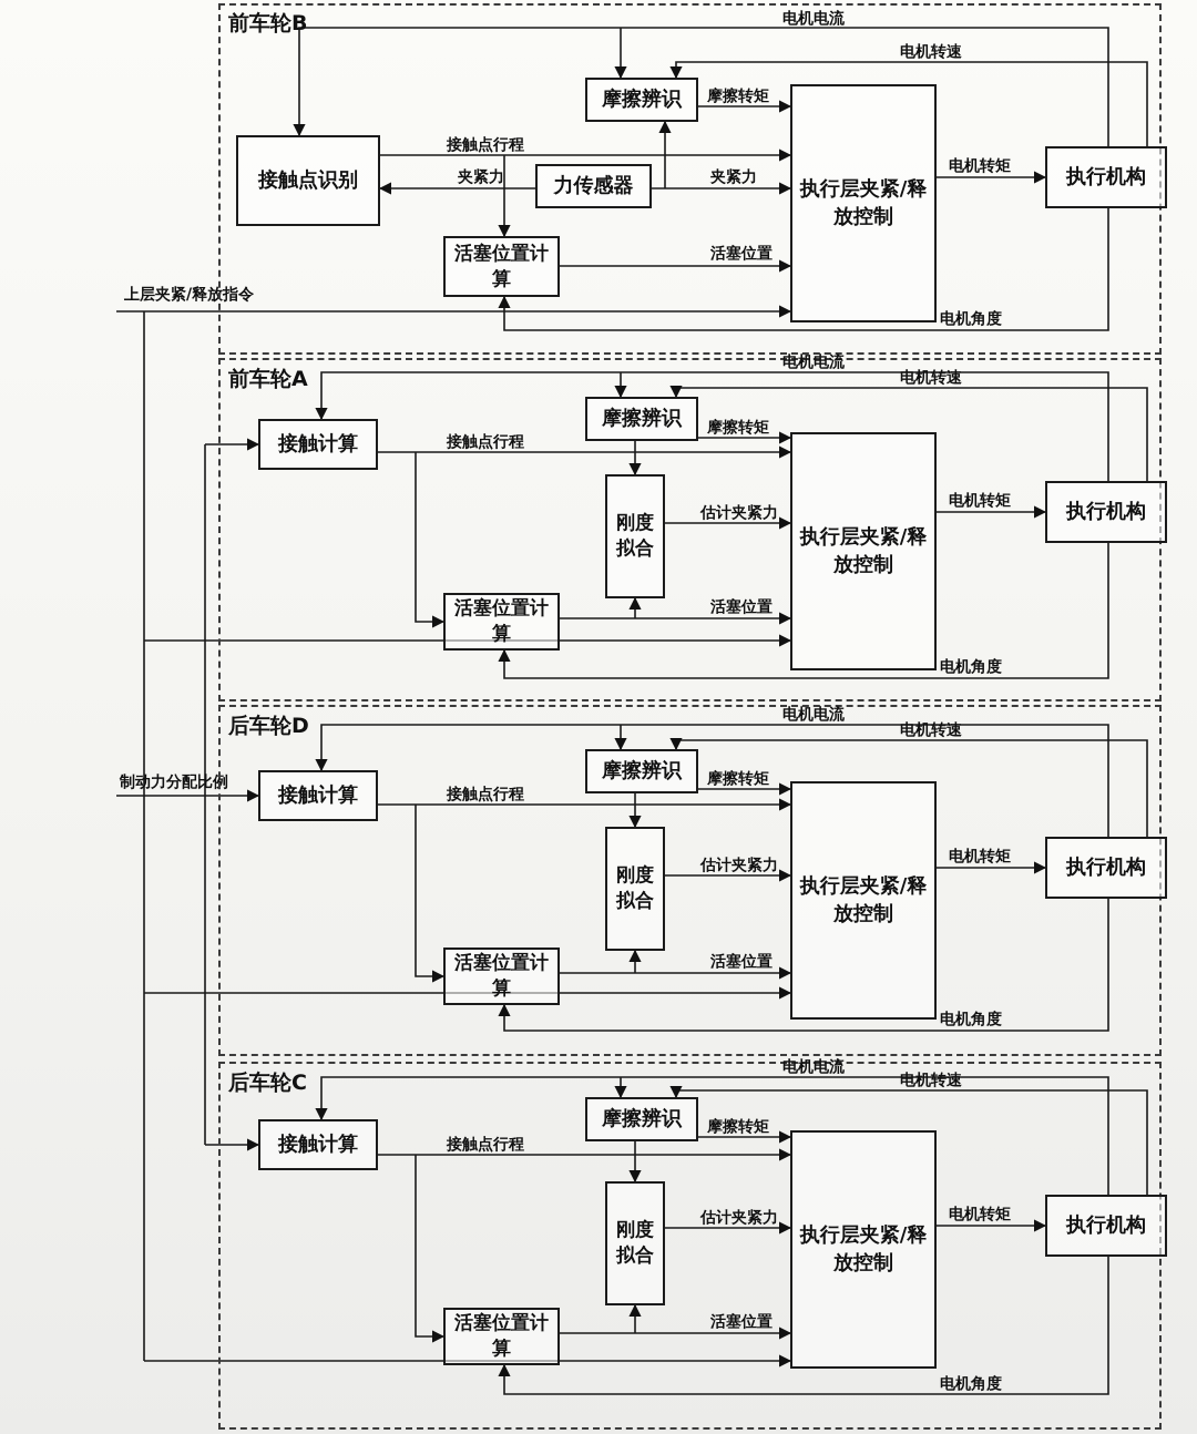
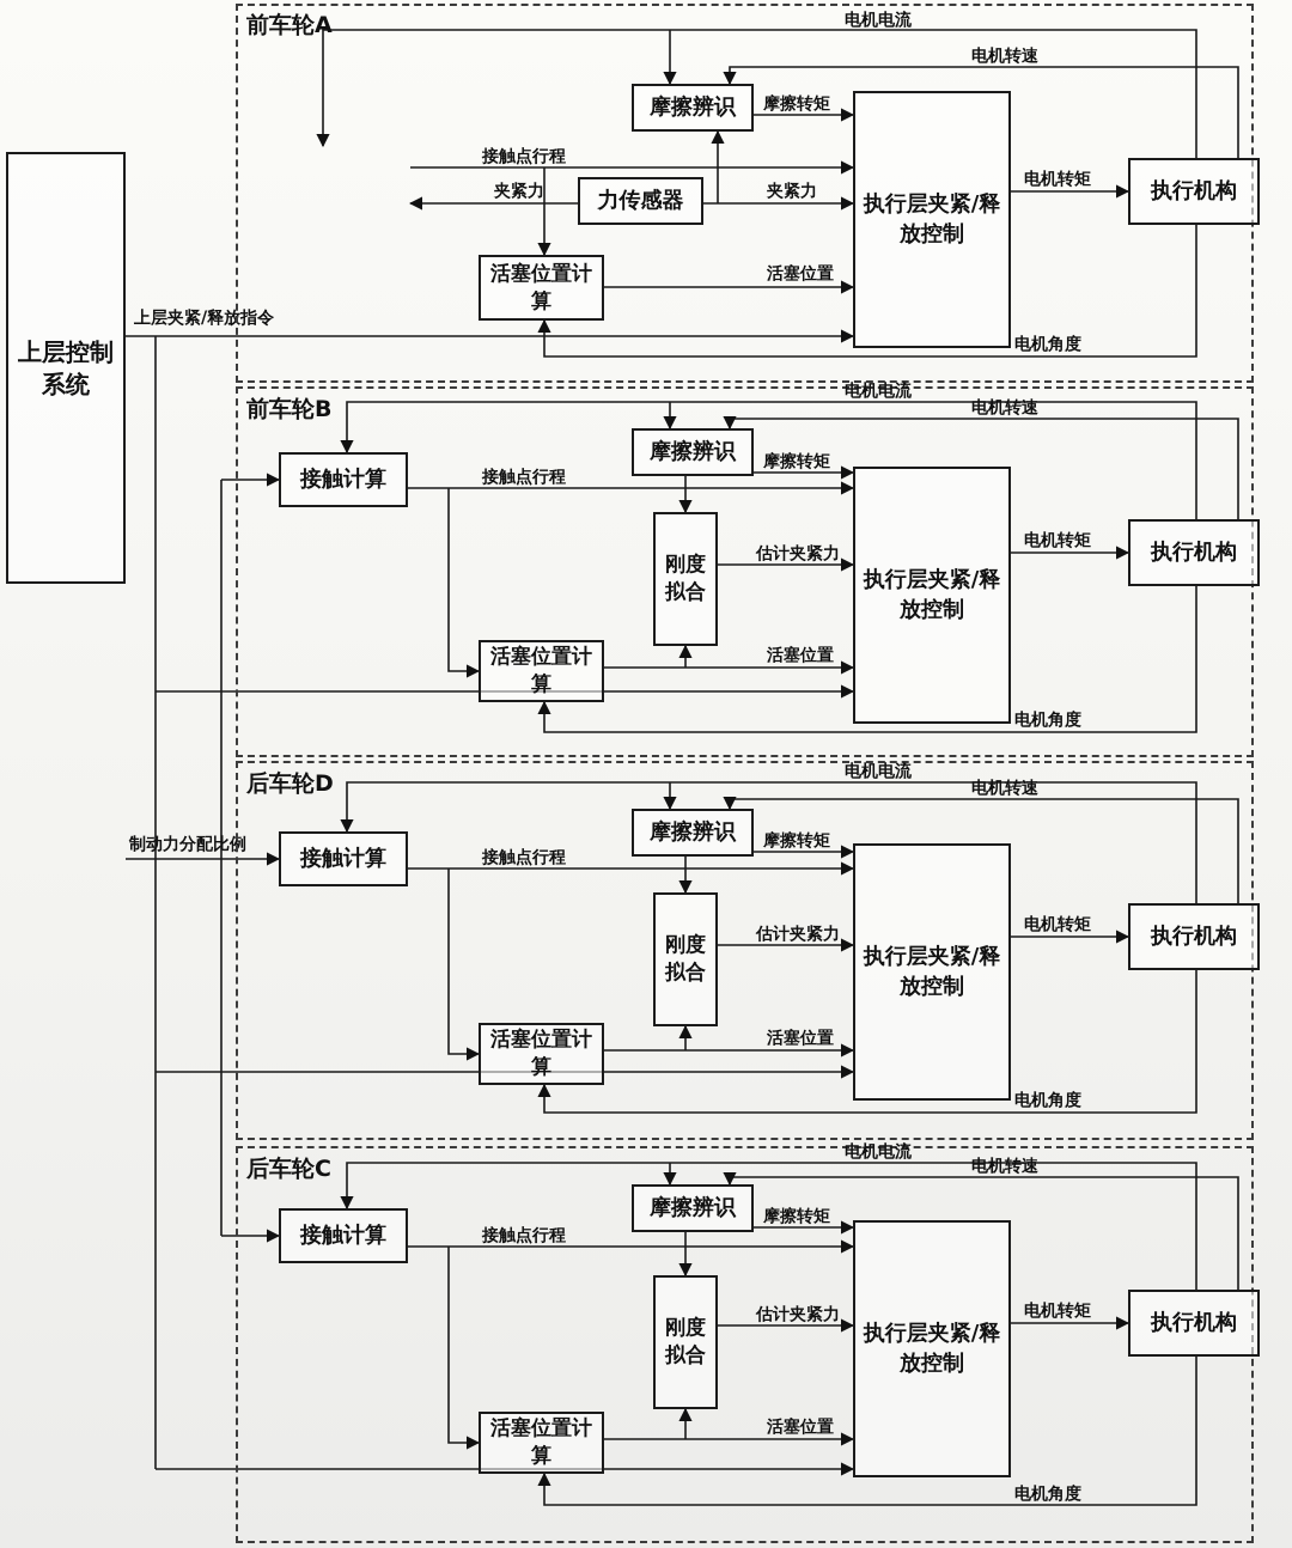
+ 上层控制系统
  上层夹紧/释放指令
  制动力分配比例
- 前车轮B
+ 前车轮A
- 接触点识别
  摩擦辨识
  力传感器
  活塞位置计算
  执行层夹紧/释放控制
  执行机构
  电机电流
  电机转速
  摩擦转矩
  接触点行程
  夹紧力
  夹紧力
  电机转矩
  活塞位置
  电机角度
- 前车轮A
+ 前车轮B
  接触计算
  摩擦辨识
  刚度拟合
  活塞位置计算
  执行层夹紧/释放控制
  执行机构
  电机电流
  电机转速
  摩擦转矩
  接触点行程
  估计夹紧力
  电机转矩
  活塞位置
  电机角度
  后车轮D
  接触计算
  摩擦辨识
  刚度拟合
  活塞位置计算
  执行层夹紧/释放控制
  执行机构
  电机电流
  电机转速
  摩擦转矩
  接触点行程
  估计夹紧力
  电机转矩
  活塞位置
  电机角度
  后车轮C
  接触计算
  摩擦辨识
  刚度拟合
  活塞位置计算
  执行层夹紧/释放控制
  执行机构
  电机电流
  电机转速
  摩擦转矩
  接触点行程
  估计夹紧力
  电机转矩
  活塞位置
  电机角度
